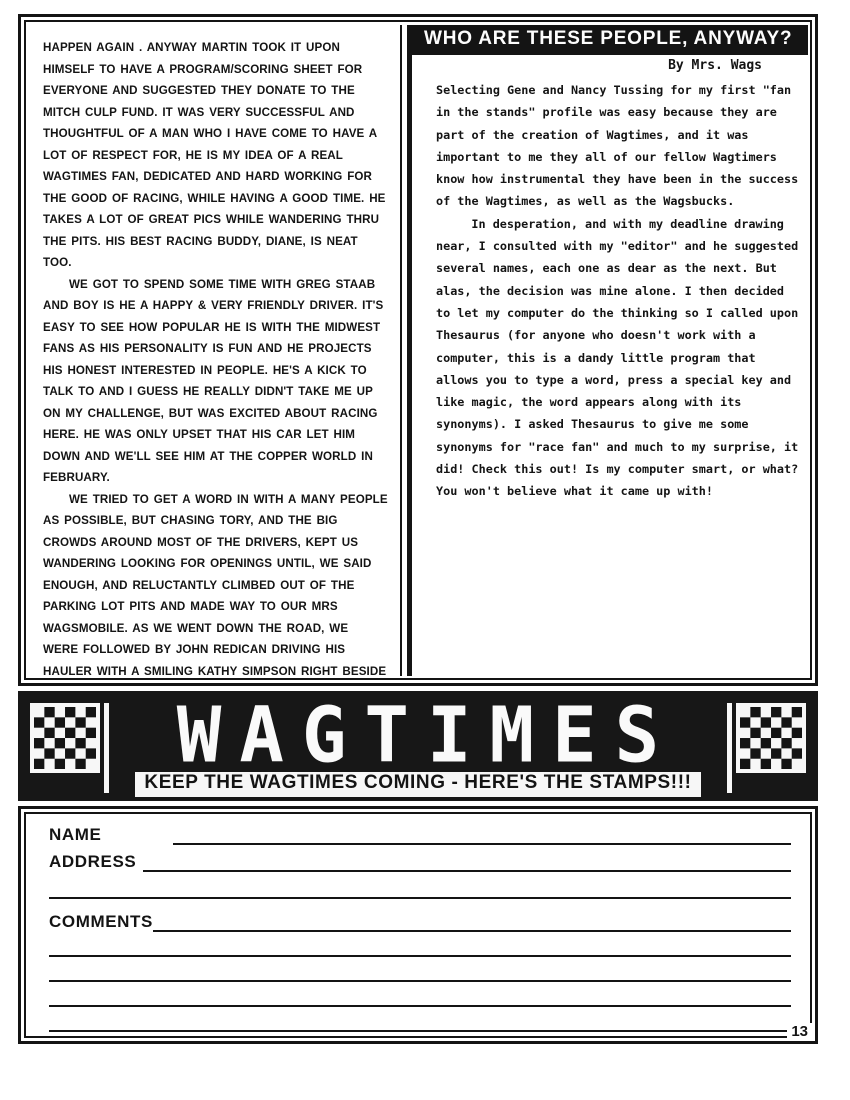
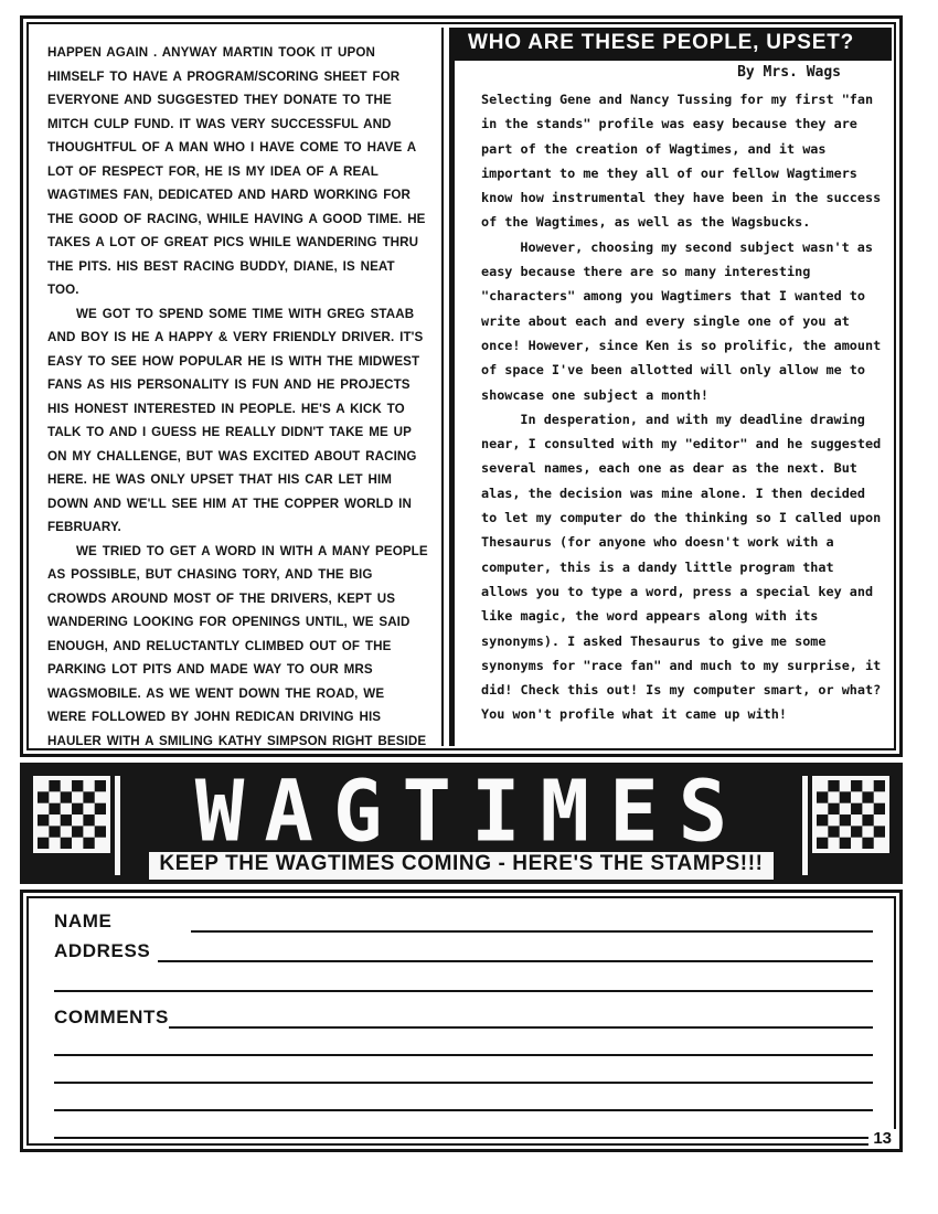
  HAPPEN AGAIN . ANYWAY MARTIN TOOK IT UPON HIMSELF TO HAVE A PROGRAM/SCORING SHEET FOR EVERYONE AND SUGGESTED THEY DONATE TO THE MITCH CULP FUND. IT WAS VERY SUCCESSFUL AND THOUGHTFUL OF A MAN WHO I HAVE COME TO HAVE A LOT OF RESPECT FOR, HE IS MY IDEA OF A REAL WAGTIMES FAN, DEDICATED AND HARD WORKING FOR THE GOOD OF RACING, WHILE HAVING A GOOD TIME. HE TAKES A LOT OF GREAT PICS WHILE WANDERING THRU THE PITS. HIS BEST RACING BUDDY, DIANE, IS NEAT TOO.
  WE GOT TO SPEND SOME TIME WITH GREG STAAB AND BOY IS HE A HAPPY & VERY FRIENDLY DRIVER. IT'S EASY TO SEE HOW POPULAR HE IS WITH THE MIDWEST FANS AS HIS PERSONALITY IS FUN AND HE PROJECTS HIS HONEST INTERESTED IN PEOPLE. HE'S A KICK TO TALK TO AND I GUESS HE REALLY DIDN'T TAKE ME UP ON MY CHALLENGE, BUT WAS EXCITED ABOUT RACING HERE. HE WAS ONLY UPSET THAT HIS CAR LET HIM DOWN AND WE'LL SEE HIM AT THE COPPER WORLD IN FEBRUARY.
- WHO ARE THESE PEOPLE, ANYWAY?
+ WHO ARE THESE PEOPLE, UPSET?
  By Mrs. Wags
  Selecting Gene and Nancy Tussing for my first "fan in the stands" profile was easy because they are part of the creation of Wagtimes, and it was important to me they all of our fellow Wagtimers know how instrumental they have been in the success of the Wagtimes, as well as the Wagsbucks.
+ However, choosing my second subject wasn't as easy because there are so many interesting "characters" among you Wagtimers that I wanted to write about each and every single one of you at once! However, since Ken is so prolific, the amount of space I've been allotted will only allow me to showcase one subject a month!
- In desperation, and with my deadline drawing near, I consulted with my "editor" and he suggested several names, each one as dear as the next. But alas, the decision was mine alone. I then decided to let my computer do the thinking so I called upon Thesaurus (for anyone who doesn't work with a computer, this is a dandy little program that allows you to type a word, press a special key and like magic, the word appears along with its synonyms). I asked Thesaurus to give me some synonyms for "race fan" and much to my surprise, it did! Check this out! Is my computer smart, or what? You won't believe what it came up with!
+ In desperation, and with my deadline drawing near, I consulted with my "editor" and he suggested several names, each one as dear as the next. But alas, the decision was mine alone. I then decided to let my computer do the thinking so I called upon Thesaurus (for anyone who doesn't work with a computer, this is a dandy little program that allows you to type a word, press a special key and like magic, the word appears along with its synonyms). I asked Thesaurus to give me some synonyms for "race fan" and much to my surprise, it did! Check this out! Is my computer smart, or what? You won't profile what it came up with!
  WAGTIMES
  KEEP THE WAGTIMES COMING - HERE'S THE STAMPS!!!
  NAME
  ADDRESS
  COMMENTS
  13
